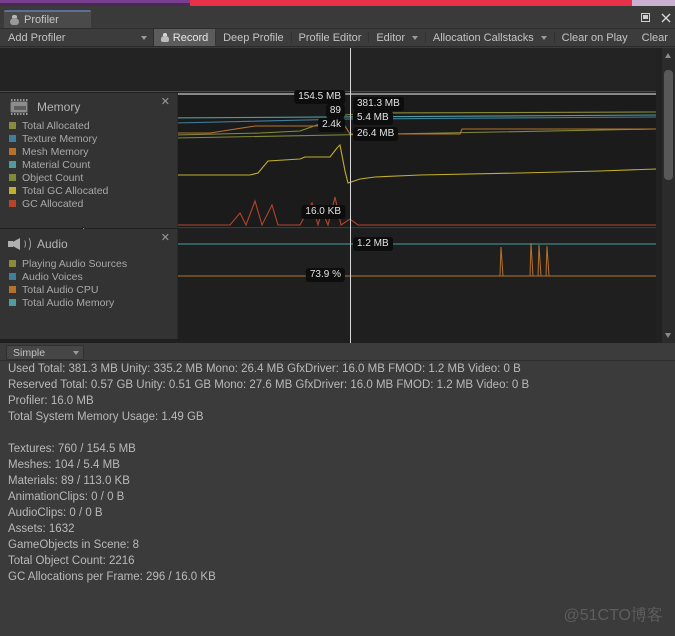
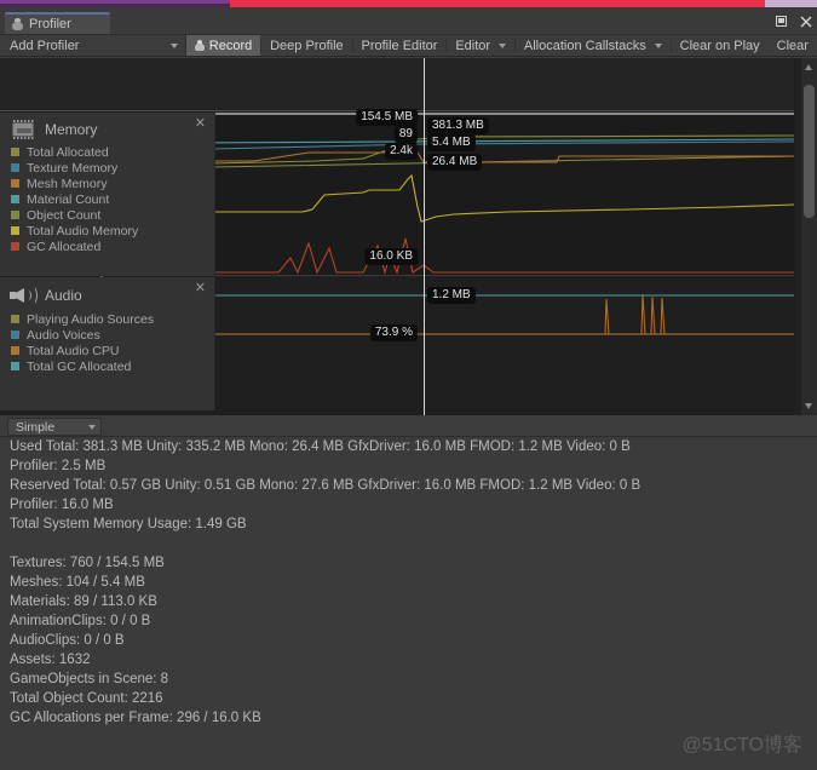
  Profiler
  Add Profiler
  Record
  Deep Profile
  Profile Editor
  Editor
  Allocation Callstacks
  Clear on Play
  Clear
  154.5 MB
  89
  2.4k
  16.0 KB
  381.3 MB
  5.4 MB
  26.4 MB
  73.9 %
  1.2 MB
  ✕
  Memory
  Total Allocated
  Texture Memory
  Mesh Memory
  Material Count
  Object Count
- Total GC Allocated
+ Total Audio Memory
  GC Allocated
  ✕
  Audio
  Playing Audio Sources
  Audio Voices
  Total Audio CPU
- Total Audio Memory
+ Total GC Allocated
  Simple
  Used Total: 381.3 MB Unity: 335.2 MB Mono: 26.4 MB GfxDriver: 16.0 MB FMOD: 1.2 MB Video: 0 B
+ Profiler: 2.5 MB
  Reserved Total: 0.57 GB Unity: 0.51 GB Mono: 27.6 MB GfxDriver: 16.0 MB FMOD: 1.2 MB Video: 0 B
  Profiler: 16.0 MB
  Total System Memory Usage: 1.49 GB
  Textures: 760 / 154.5 MB
  Meshes: 104 / 5.4 MB
  Materials: 89 / 113.0 KB
  AnimationClips: 0 / 0 B
  AudioClips: 0 / 0 B
  Assets: 1632
  GameObjects in Scene: 8
  Total Object Count: 2216
  GC Allocations per Frame: 296 / 16.0 KB
  @51CTO博客
